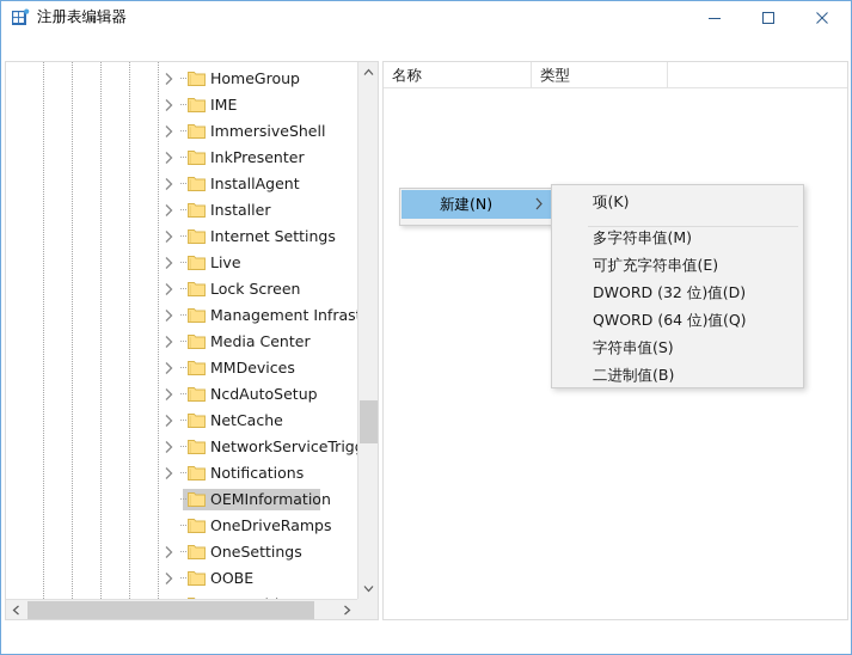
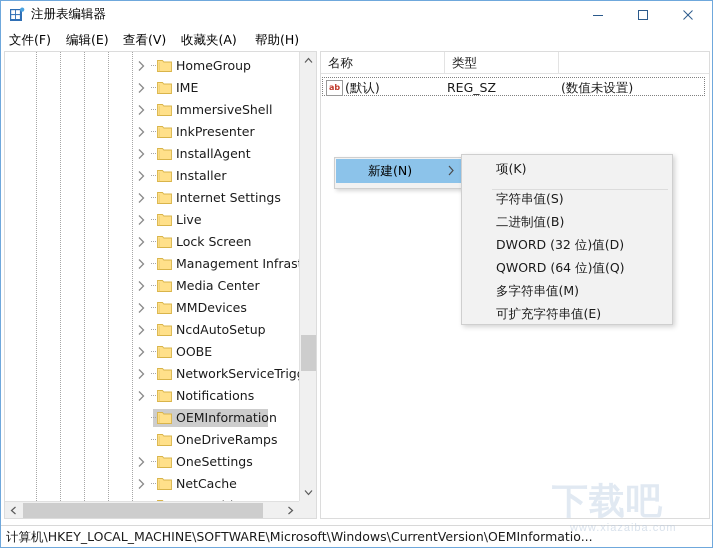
  注册表编辑器
+ 文件(F)
+ 编辑(E)
+ 查看(V)
+ 收藏夹(A)
+ 帮助(H)
  HomeGroup
  IME
  ImmersiveShell
  InkPresenter
  InstallAgent
  Installer
  Internet Settings
  Live
  Lock Screen
  Management Infras
  Media Center
  MMDevices
  NcdAutoSetup
- NetCache
+ OOBE
  NetworkServiceTrig
  Notifications
  OEMInformation
  OneDriveRamps
  OneSettings
- OOBE
+ NetCache
  名称
  类型
+ ab
+ (默认)
+ REG_SZ
+ (数值未设置)
  新建(N)
  项(K)
- 多字符串值(M)
+ 字符串值(S)
- 可扩充字符串值(E)
+ 二进制值(B)
  DWORD (32 位)值(D)
  QWORD (64 位)值(Q)
- 字符串值(S)
+ 多字符串值(M)
- 二进制值(B)
+ 可扩充字符串值(E)
+ 计算机\HKEY_LOCAL_MACHINE\SOFTWARE\Microsoft\Windows\CurrentVersion\OEMInformatio...
+ 下载吧
+ www.xiazaiba.com
